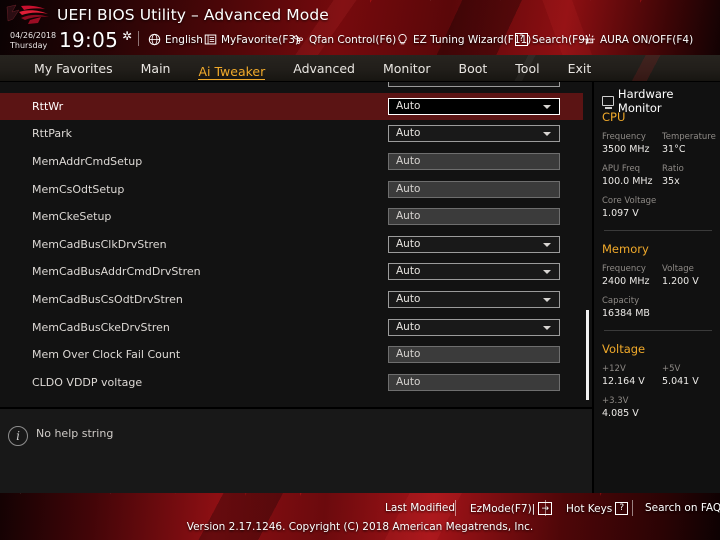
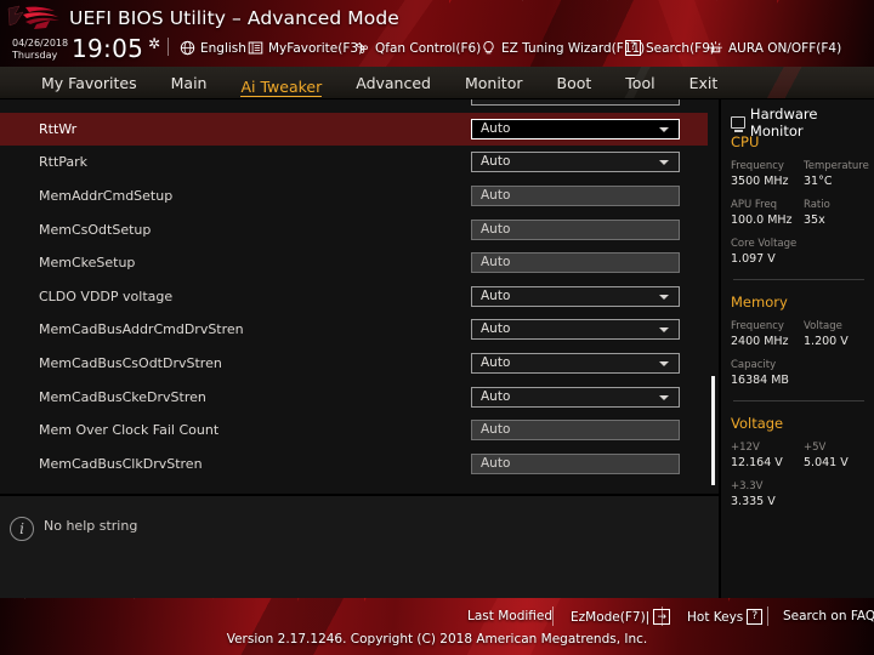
  UEFI BIOS Utility – Advanced Mode
  04/26/2018
  Thursday
  19:05
  ✲
  English
  MyFavorite(F3
  Qfan Control(F6)
  EZ Tuning Wizard(F11)
  ?
  Search(F9
  AURA ON/OFF(F4)
  My Favorites
  Main
  Ai Tweaker
  Advanced
  Monitor
  Boot
  Tool
  Exit
  RttWr
  Auto
  RttPark
  Auto
  MemAddrCmdSetup
  Auto
  MemCsOdtSetup
  Auto
  MemCkeSetup
  Auto
- MemCadBusClkDrvStren
+ CLDO VDDP voltage
  Auto
  MemCadBusAddrCmdDrvStren
  Auto
  MemCadBusCsOdtDrvStren
  Auto
  MemCadBusCkeDrvStren
  Auto
  Mem Over Clock Fail Count
  Auto
- CLDO VDDP voltage
+ MemCadBusClkDrvStren
  Auto
  i
  No help string
  Hardware Monitor
  CPU
  Frequency
  3500 MHz
  Temperature
  31°C
  APU Freq
  100.0 MHz
  Ratio
  35x
  Core Voltage
  1.097 V
  Memory
  Frequency
  2400 MHz
  Voltage
  1.200 V
  Capacity
  16384 MB
  Voltage
  +12V
  12.164 V
  +5V
  5.041 V
  +3.3V
- 4.085 V
+ 3.335 V
  Last Modified
  EzMode(F7)|
  →
  Hot Keys
  ?
  Search on FAQ
  Version 2.17.1246. Copyright (C) 2018 American Megatrends, Inc.
